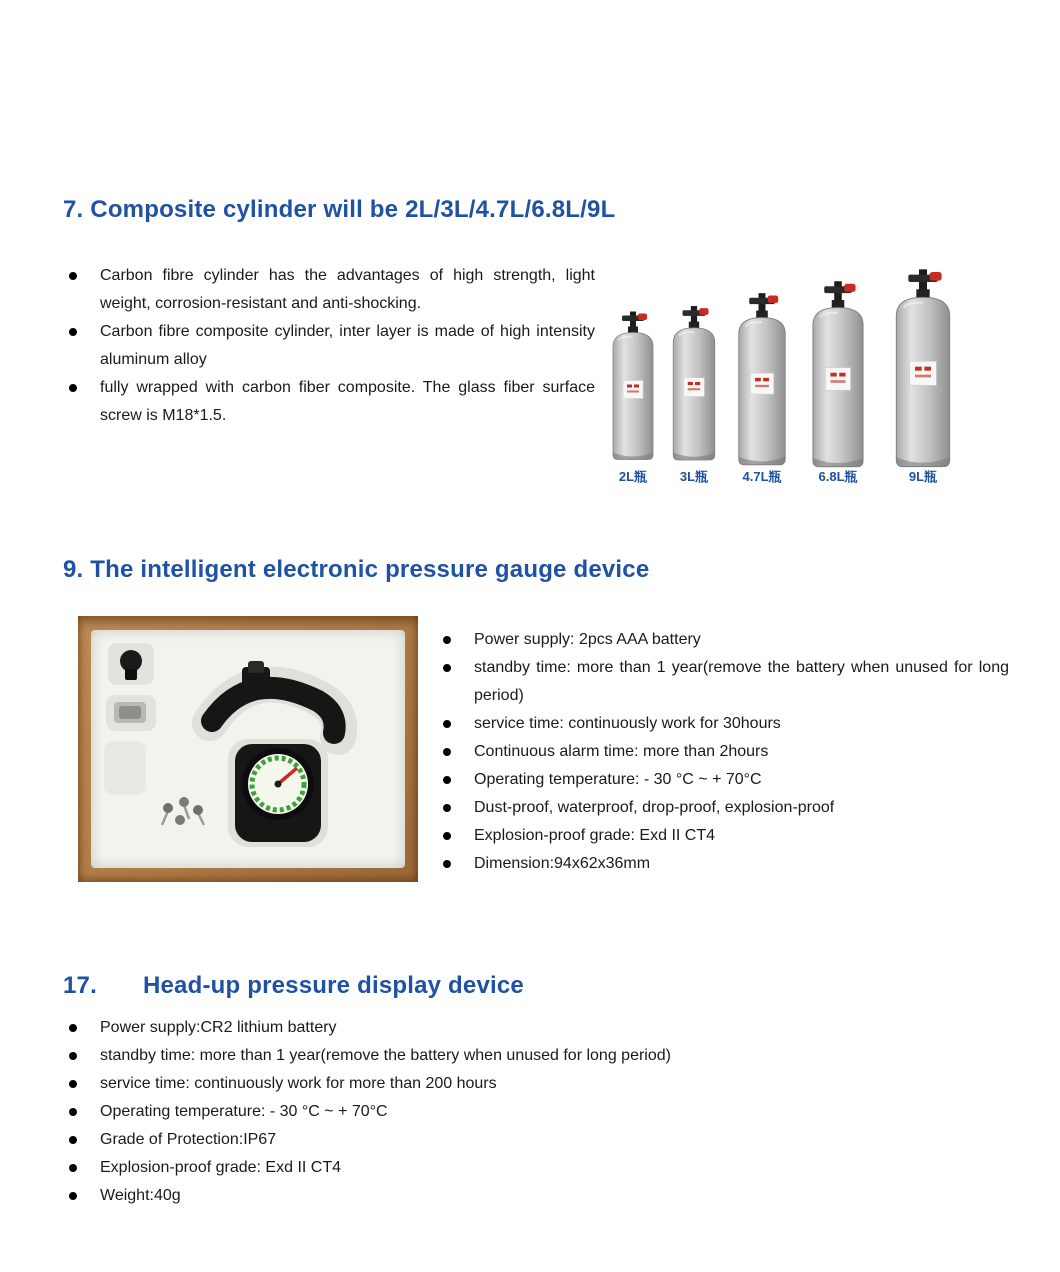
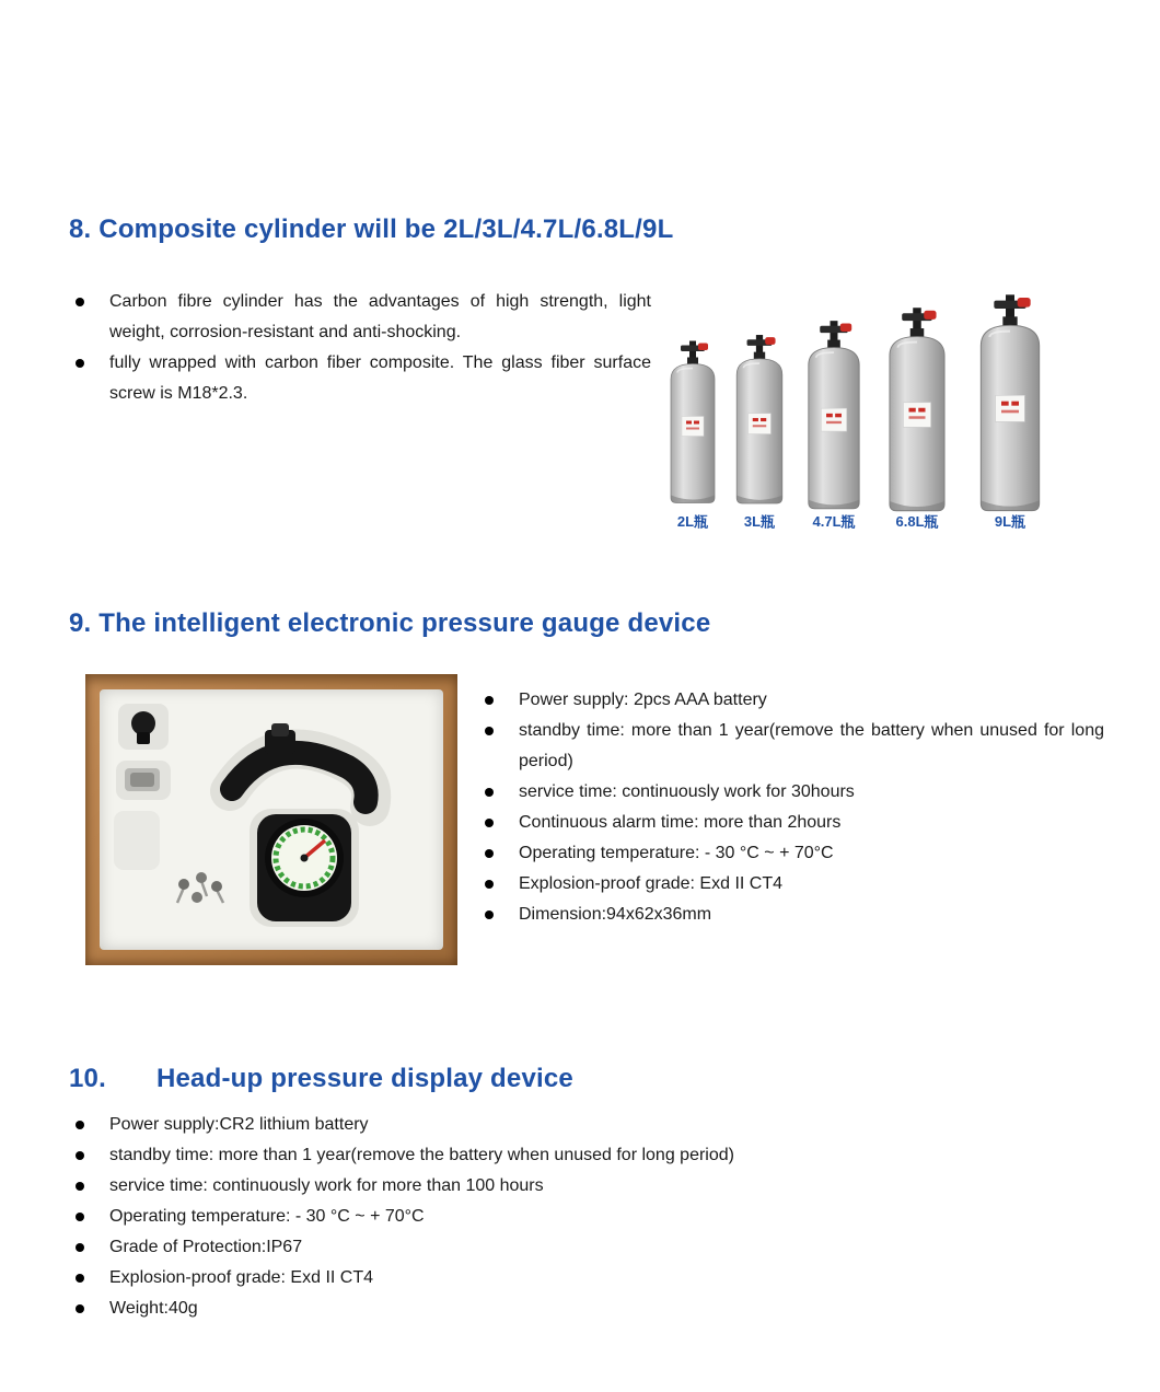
- 7. Composite cylinder will be 2L/3L/4.7L/6.8L/9L
+ 8. Composite cylinder will be 2L/3L/4.7L/6.8L/9L
  Carbon fibre cylinder has the advantages of high strength, light weight, corrosion-resistant and anti-shocking.
- Carbon fibre composite cylinder, inter layer is made of high intensity aluminum alloy
- fully wrapped with carbon fiber composite. The glass fiber surface screw is M18*1.5.
+ fully wrapped with carbon fiber composite. The glass fiber surface screw is M18*2.3.
  2L瓶
  3L瓶
  4.7L瓶
  6.8L瓶
  9L瓶
  9. The intelligent electronic pressure gauge device
  Power supply: 2pcs AAA battery
  standby time: more than 1 year(remove the battery when unused for long period)
  service time: continuously work for 30hours
  Continuous alarm time: more than 2hours
  Operating temperature: - 30 °C ~ + 70°C
- Dust-proof, waterproof, drop-proof, explosion-proof
  Explosion-proof grade: Exd II CT4
  Dimension:94x62x36mm
- 17. Head-up pressure display device
+ 10. Head-up pressure display device
  Power supply:CR2 lithium battery
  standby time: more than 1 year(remove the battery when unused for long period)
- service time: continuously work for more than 200 hours
+ service time: continuously work for more than 100 hours
  Operating temperature: - 30 °C ~ + 70°C
  Grade of Protection:IP67
  Explosion-proof grade: Exd II CT4
  Weight:40g
